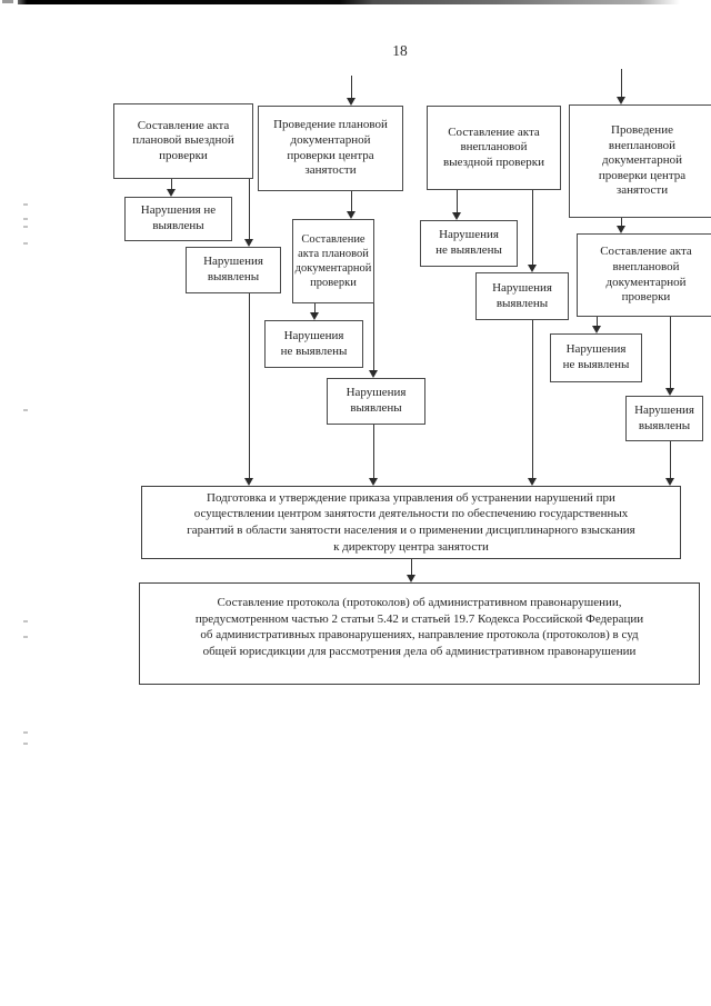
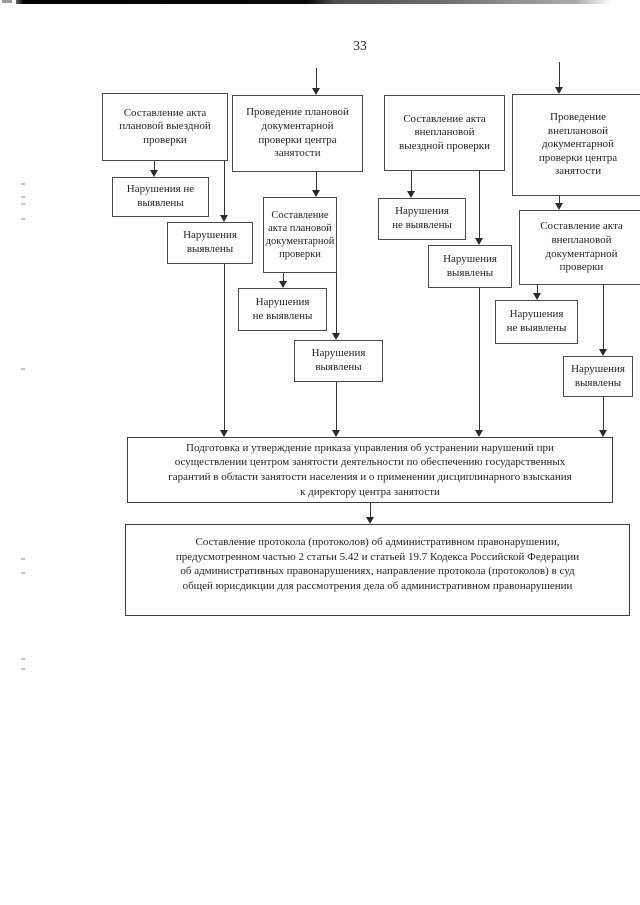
- 18
+ 33
  Составление акта
  плановой выездной
  проверки
  Нарушения не
  выявлены
  Нарушения
  выявлены
  Проведение плановой
  документарной
  проверки центра
  занятости
  Составление
  акта плановой
  документарной
  проверки
  Нарушения
  не выявлены
  Нарушения
  выявлены
  Составление акта
  внеплановой
  выездной проверки
  Нарушения
  не выявлены
  Нарушения
  выявлены
  Проведение
  внеплановой
  документарной
  проверки центра
  занятости
  Составление акта
  внеплановой
  документарной
  проверки
  Нарушения
  не выявлены
  Нарушения
  выявлены
  Подготовка и утверждение приказа управления об устранении нарушений при
  осуществлении центром занятости деятельности по обеспечению государственных
  гарантий в области занятости населения и о применении дисциплинарного взыскания
  к директору центра занятости
  Составление протокола (протоколов) об административном правонарушении,
  предусмотренном частью 2 статьи 5.42 и статьей 19.7 Кодекса Российской Федерации
  об административных правонарушениях, направление протокола (протоколов) в суд
  общей юрисдикции для рассмотрения дела об административном правонарушении
